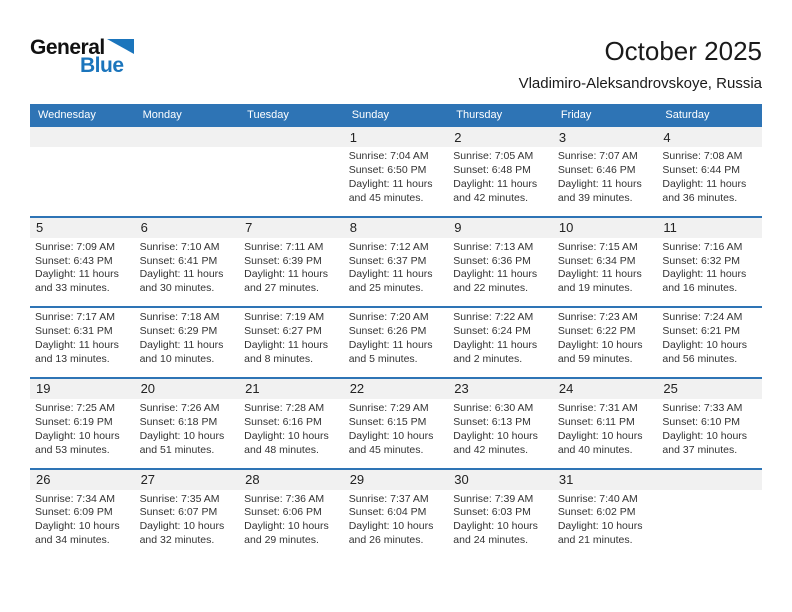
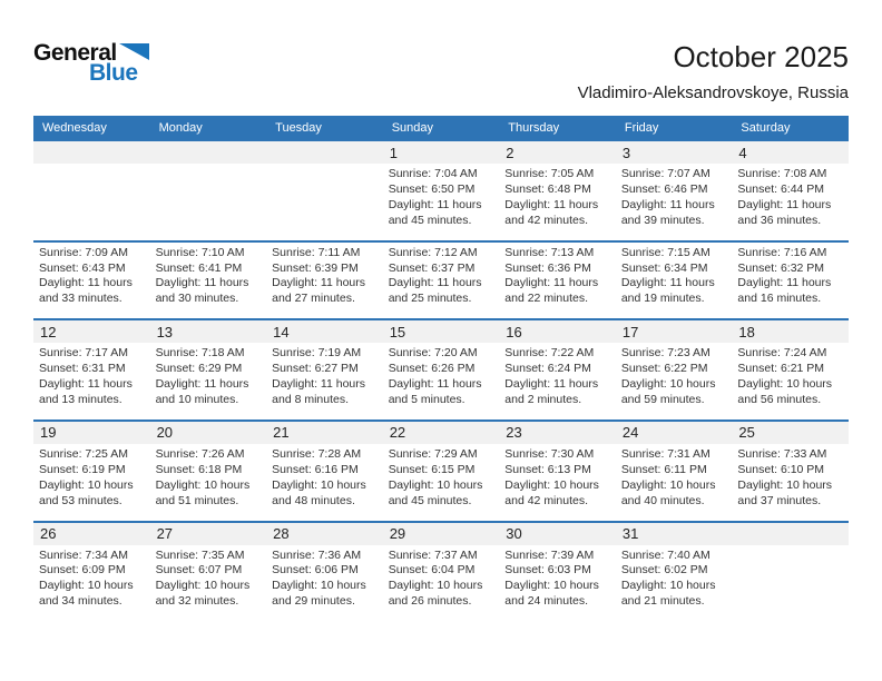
  General
  Blue
  October 2025
  Vladimiro-Aleksandrovskoye, Russia
  Wednesday
  Monday
  Tuesday
  Sunday
  Thursday
  Friday
  Saturday
  1
  2
  3
  4
  Sunrise: 7:04 AM
  Sunset: 6:50 PM
  Daylight: 11 hours
  and 45 minutes.
  Sunrise: 7:05 AM
  Sunset: 6:48 PM
  Daylight: 11 hours
  and 42 minutes.
  Sunrise: 7:07 AM
  Sunset: 6:46 PM
  Daylight: 11 hours
  and 39 minutes.
  Sunrise: 7:08 AM
  Sunset: 6:44 PM
  Daylight: 11 hours
  and 36 minutes.
- 5
- 6
- 7
- 8
- 9
- 10
- 11
  Sunrise: 7:09 AM
  Sunset: 6:43 PM
  Daylight: 11 hours
  and 33 minutes.
  Sunrise: 7:10 AM
  Sunset: 6:41 PM
  Daylight: 11 hours
  and 30 minutes.
  Sunrise: 7:11 AM
  Sunset: 6:39 PM
  Daylight: 11 hours
  and 27 minutes.
  Sunrise: 7:12 AM
  Sunset: 6:37 PM
  Daylight: 11 hours
  and 25 minutes.
  Sunrise: 7:13 AM
  Sunset: 6:36 PM
  Daylight: 11 hours
  and 22 minutes.
  Sunrise: 7:15 AM
  Sunset: 6:34 PM
  Daylight: 11 hours
  and 19 minutes.
  Sunrise: 7:16 AM
  Sunset: 6:32 PM
  Daylight: 11 hours
  and 16 minutes.
+ 12
+ 13
+ 14
+ 15
+ 16
+ 17
+ 18
  Sunrise: 7:17 AM
  Sunset: 6:31 PM
  Daylight: 11 hours
  and 13 minutes.
  Sunrise: 7:18 AM
  Sunset: 6:29 PM
  Daylight: 11 hours
  and 10 minutes.
  Sunrise: 7:19 AM
  Sunset: 6:27 PM
  Daylight: 11 hours
  and 8 minutes.
  Sunrise: 7:20 AM
  Sunset: 6:26 PM
  Daylight: 11 hours
  and 5 minutes.
  Sunrise: 7:22 AM
  Sunset: 6:24 PM
  Daylight: 11 hours
  and 2 minutes.
  Sunrise: 7:23 AM
  Sunset: 6:22 PM
  Daylight: 10 hours
  and 59 minutes.
  Sunrise: 7:24 AM
  Sunset: 6:21 PM
  Daylight: 10 hours
  and 56 minutes.
  19
  20
  21
  22
  23
  24
  25
  Sunrise: 7:25 AM
  Sunset: 6:19 PM
  Daylight: 10 hours
  and 53 minutes.
  Sunrise: 7:26 AM
  Sunset: 6:18 PM
  Daylight: 10 hours
  and 51 minutes.
  Sunrise: 7:28 AM
  Sunset: 6:16 PM
  Daylight: 10 hours
  and 48 minutes.
  Sunrise: 7:29 AM
  Sunset: 6:15 PM
  Daylight: 10 hours
  and 45 minutes.
- Sunrise: 6:30 AM
+ Sunrise: 7:30 AM
  Sunset: 6:13 PM
  Daylight: 10 hours
  and 42 minutes.
  Sunrise: 7:31 AM
  Sunset: 6:11 PM
  Daylight: 10 hours
  and 40 minutes.
  Sunrise: 7:33 AM
  Sunset: 6:10 PM
  Daylight: 10 hours
  and 37 minutes.
  26
  27
  28
  29
  30
  31
  Sunrise: 7:34 AM
  Sunset: 6:09 PM
  Daylight: 10 hours
  and 34 minutes.
  Sunrise: 7:35 AM
  Sunset: 6:07 PM
  Daylight: 10 hours
  and 32 minutes.
  Sunrise: 7:36 AM
  Sunset: 6:06 PM
  Daylight: 10 hours
  and 29 minutes.
  Sunrise: 7:37 AM
  Sunset: 6:04 PM
  Daylight: 10 hours
  and 26 minutes.
  Sunrise: 7:39 AM
  Sunset: 6:03 PM
  Daylight: 10 hours
  and 24 minutes.
  Sunrise: 7:40 AM
  Sunset: 6:02 PM
  Daylight: 10 hours
  and 21 minutes.
